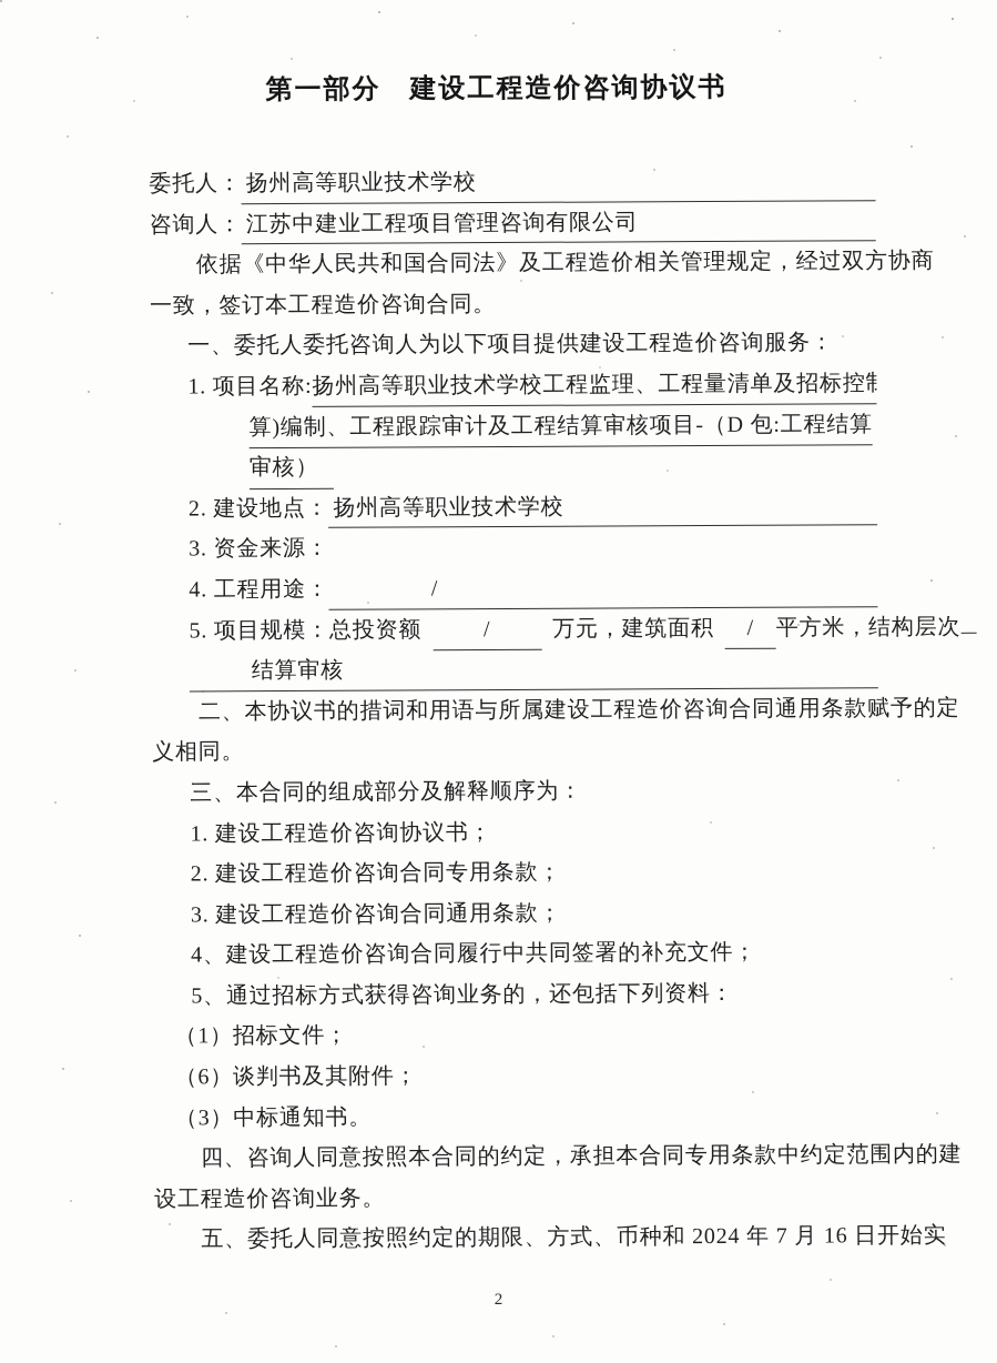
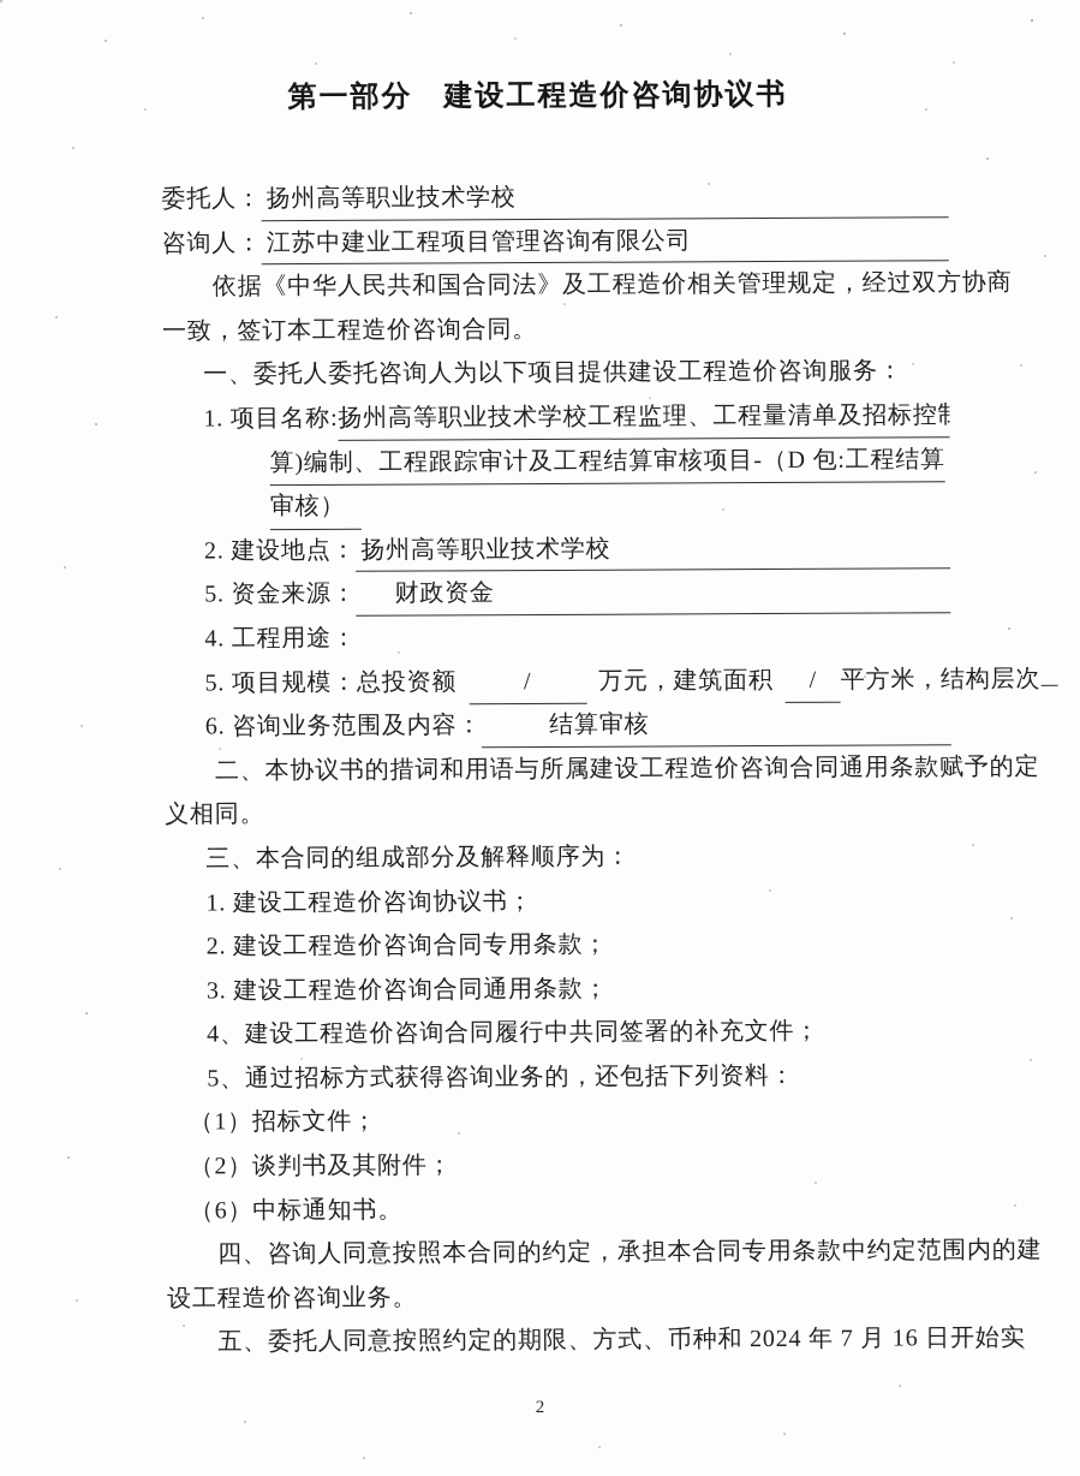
  第一部分 建设工程造价咨询协议书
  委托人：
  扬州高等职业技术学校
  咨询人：
  江苏中建业工程项目管理咨询有限公司
  依据《中华人民共和国合同法》及工程造价相关管理规定，经过双方协
  一致，签订本工程造价咨询合同。
  一、委托人委托咨询人为以下项目提供建设工程造价咨询服务：
  1. 项目名称:
  扬州高等职业技术学校工程监理、工程量清单及招标控
  算)编制、工程跟踪审计及工程结算审核项目-（D 包:工程结算
  审核）
  2. 建设地点：
  扬州高等职业技术学校
- 3. 资金来源：
+ 5. 资金来源：
+ 财政资金
  4. 工程用途：
- /
  5. 项目规模：总投资额 / 万元，建筑面积 / 平方米，结构层次
+ 6. 咨询业务范围及内容：
  结算审核
  二、本协议书的措词和用语与所属建设工程造价咨询合同通用条款赋予
  义相同。
  三、本合同的组成部分及解释顺序为：
  1. 建设工程造价咨询协议书；
  2. 建设工程造价咨询合同专用条款；
  3. 建设工程造价咨询合同通用条款；
  4、建设工程造价咨询合同履行中共同签署的补充文件；
  5、通过招标方式获得咨询业务的，还包括下列资料：
  （1）招标文件；
- （6）谈判书及其附件；
+ （2）谈判书及其附件；
- （3）中标通知书。
+ （6）中标通知书。
  四、咨询人同意按照本合同的约定，承担本合同专用条款中约定范围内
  设工程造价咨询业务。
  五、委托人同意按照约定的期限、方式、币种和 2024 年 7 月 16 日开始
  2
